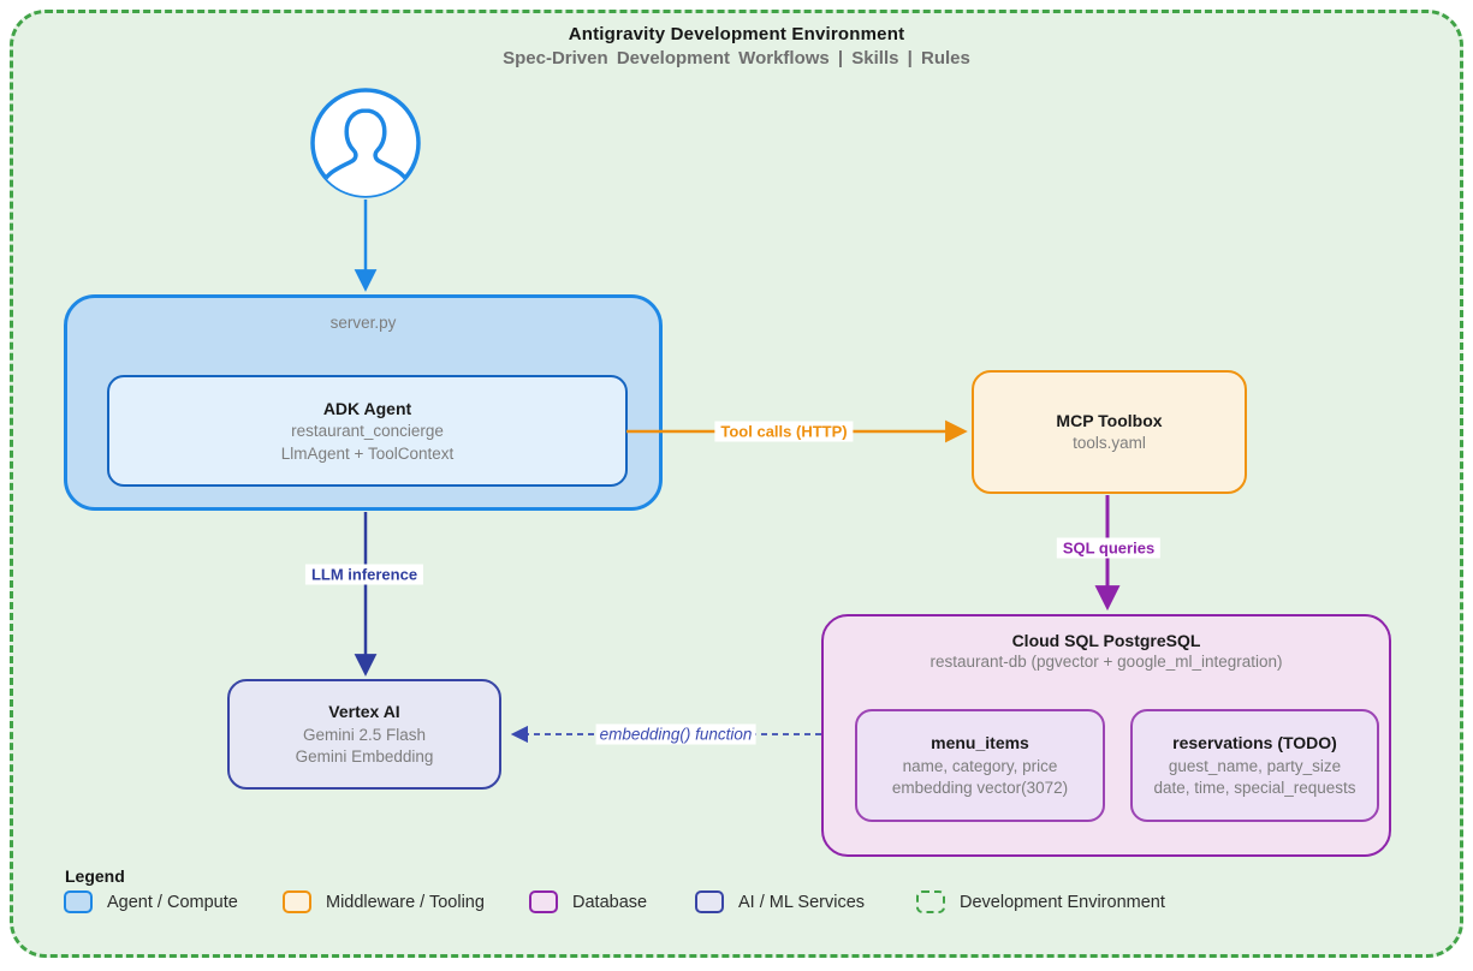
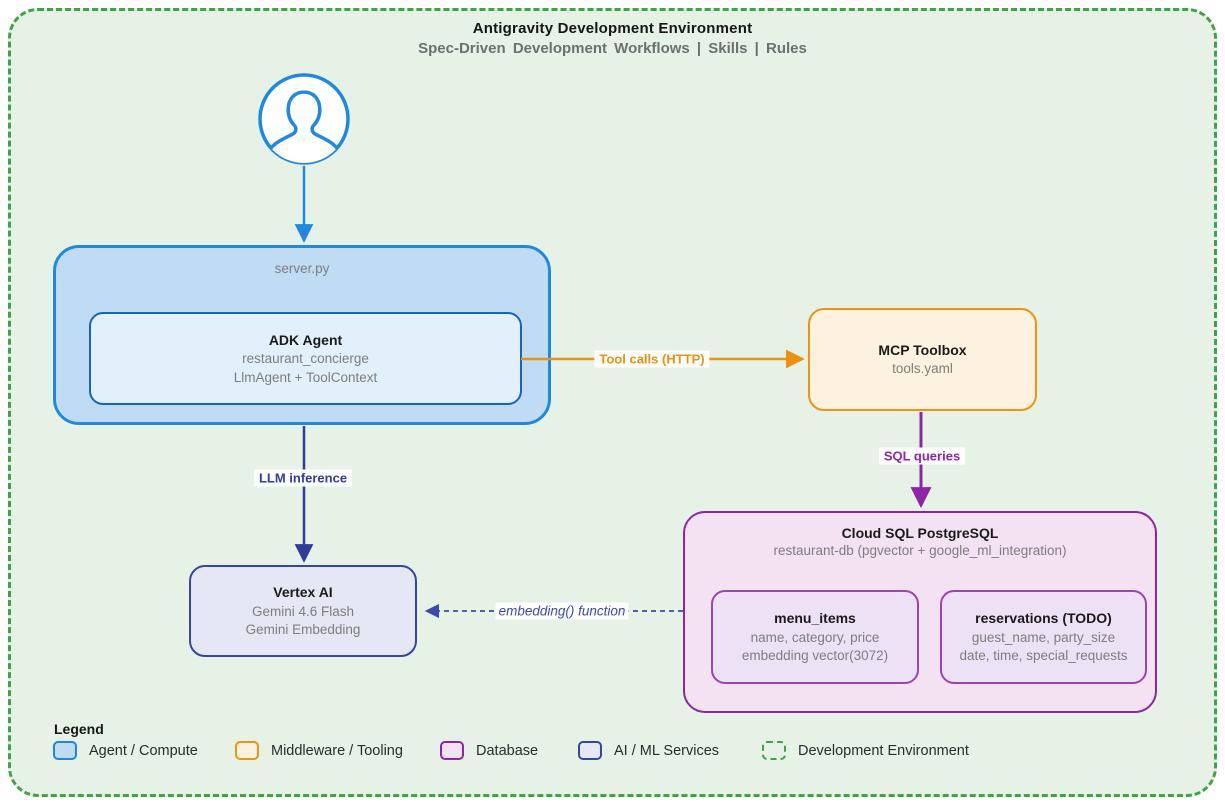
  Antigravity Development Environment
  Spec-Driven Development Workflows | Skills | Rules
  server.py
  ADK Agent
  restaurant_concierge
  LlmAgent + ToolContext
  MCP Toolbox
  tools.yaml
  Cloud SQL PostgreSQL
  restaurant-db (pgvector + google_ml_integration)
  menu_items
  name, category, price
  embedding vector(3072)
  reservations (TODO)
  guest_name, party_size
  date, time, special_requests
  Vertex AI
- Gemini 2.5 Flash
+ Gemini 4.6 Flash
  Gemini Embedding
  Tool calls (HTTP)
  SQL queries
  LLM inference
  embedding() function
  Legend
  Agent / Compute
  Middleware / Tooling
  Database
  AI / ML Services
  Development Environment
